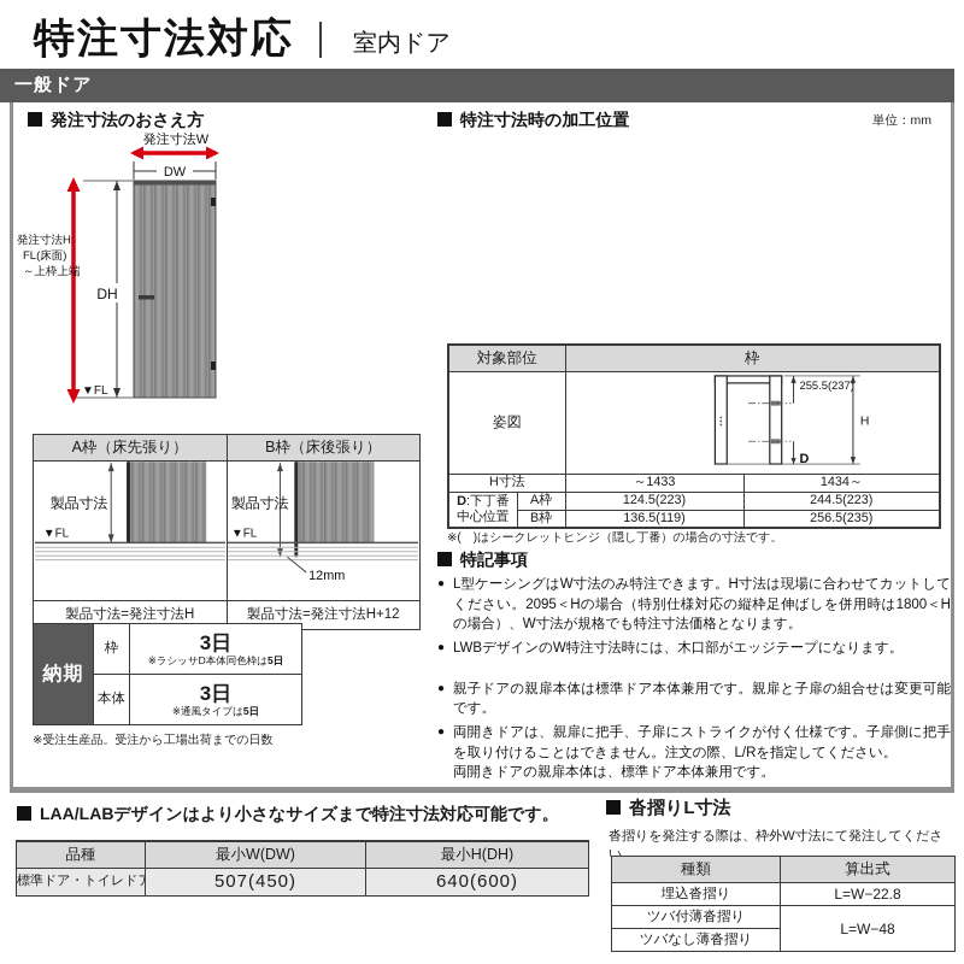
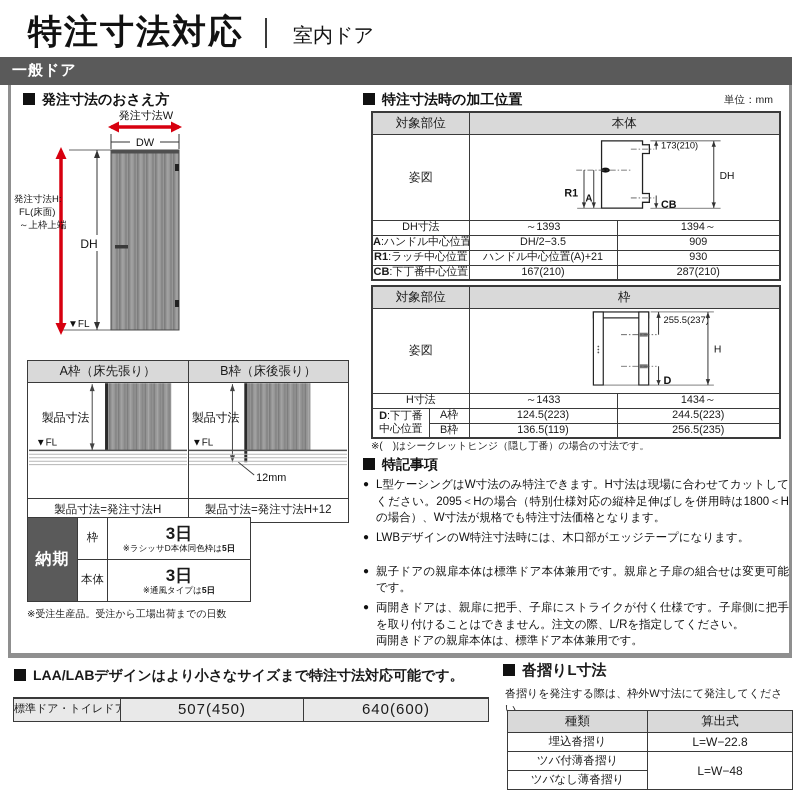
  特注寸法対応
  室内ドア
  一般ドア
  発注寸法のおさえ方
  発注寸法W
  DW
  DH
  発注寸法H:
  FL(床面)
  ～上枠上端
  ▼FL
  A枠（床先張り）	B枠（床後張り）
  製品寸法 ▼FL	製品寸法 ▼FL 12mm
  製品寸法=発注寸法H	製品寸法=発注寸法H+12
  納期	枠	3日 ※ラシッサD本体同色枠は5日
  本体	3日 ※通風タイプは5日
  ※受注生産品。受注から工場出荷までの日数
  特注寸法時の加工位置
  単位：mm
+ 対象部位	本体
+ 姿図	R1 A 173(210) DH CB
+ DH寸法	～1393	1394～
+ A:ハンドル中心位置	DH/2−3.5	909
+ R1:ラッチ中心位置	ハンドル中心位置(A)+21	930
+ CB:下丁番中心位置	167(210)	287(210)
  対象部位	枠
  姿図	255.5(237) H D
  H寸法	～1433	1434～
  D:下丁番中心位置	A枠	124.5(223)	244.5(223)
  B枠	136.5(119)	256.5(235)
  ※( )はシークレットヒンジ（隠し丁番）の場合の寸法です。
  特記事項
  ●
  L型ケーシングはW寸法のみ特注できます。H寸法は現場に合わせてカットしてください。2095＜Hの場合（特別仕様対応の縦枠足伸ばしを併用時は1800＜Hの場合）、W寸法が規格でも特注寸法価格となります。
  ●
  LWBデザインのW特注寸法時には、木口部がエッジテープになります。
  ●
  親子ドアの親扉本体は標準ドア本体兼用です。親扉と子扉の組合せは変更可能です。
  ●
  両開きドアは、親扉に把手、子扉にストライクが付く仕様です。子扉側に把手を取り付けることはできません。注文の際、L/Rを指定してください。
  両開きドアの親扉本体は、標準ドア本体兼用です。
  LAA/LABデザインはより小さなサイズまで特注寸法対応可能です。
- 品種	最小W(DW)	最小H(DH)
  標準ドア・トイレド	507(450)	640(600)
  沓摺りL寸法
  沓摺りを発注する際は、枠外W寸法にて発注してください。
  種類	算出式
  埋込沓摺り	L=W−22.8
  ツバ付薄沓摺り	L=W−48
  ツバなし薄沓摺り
